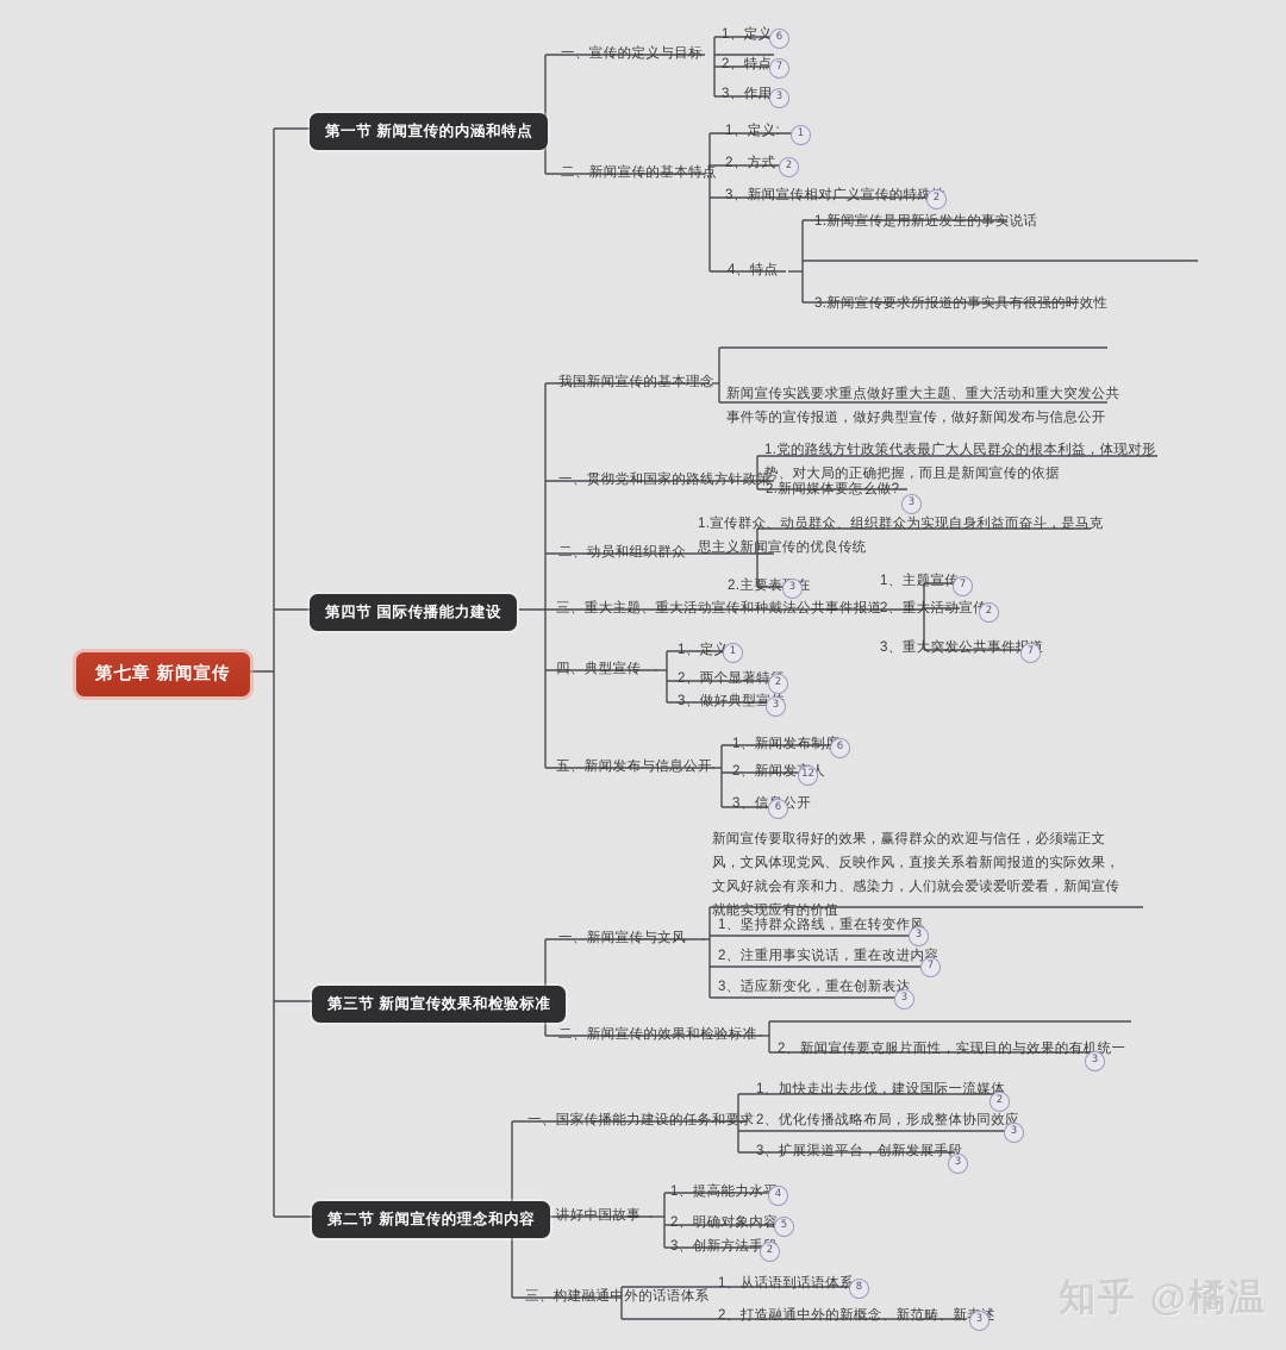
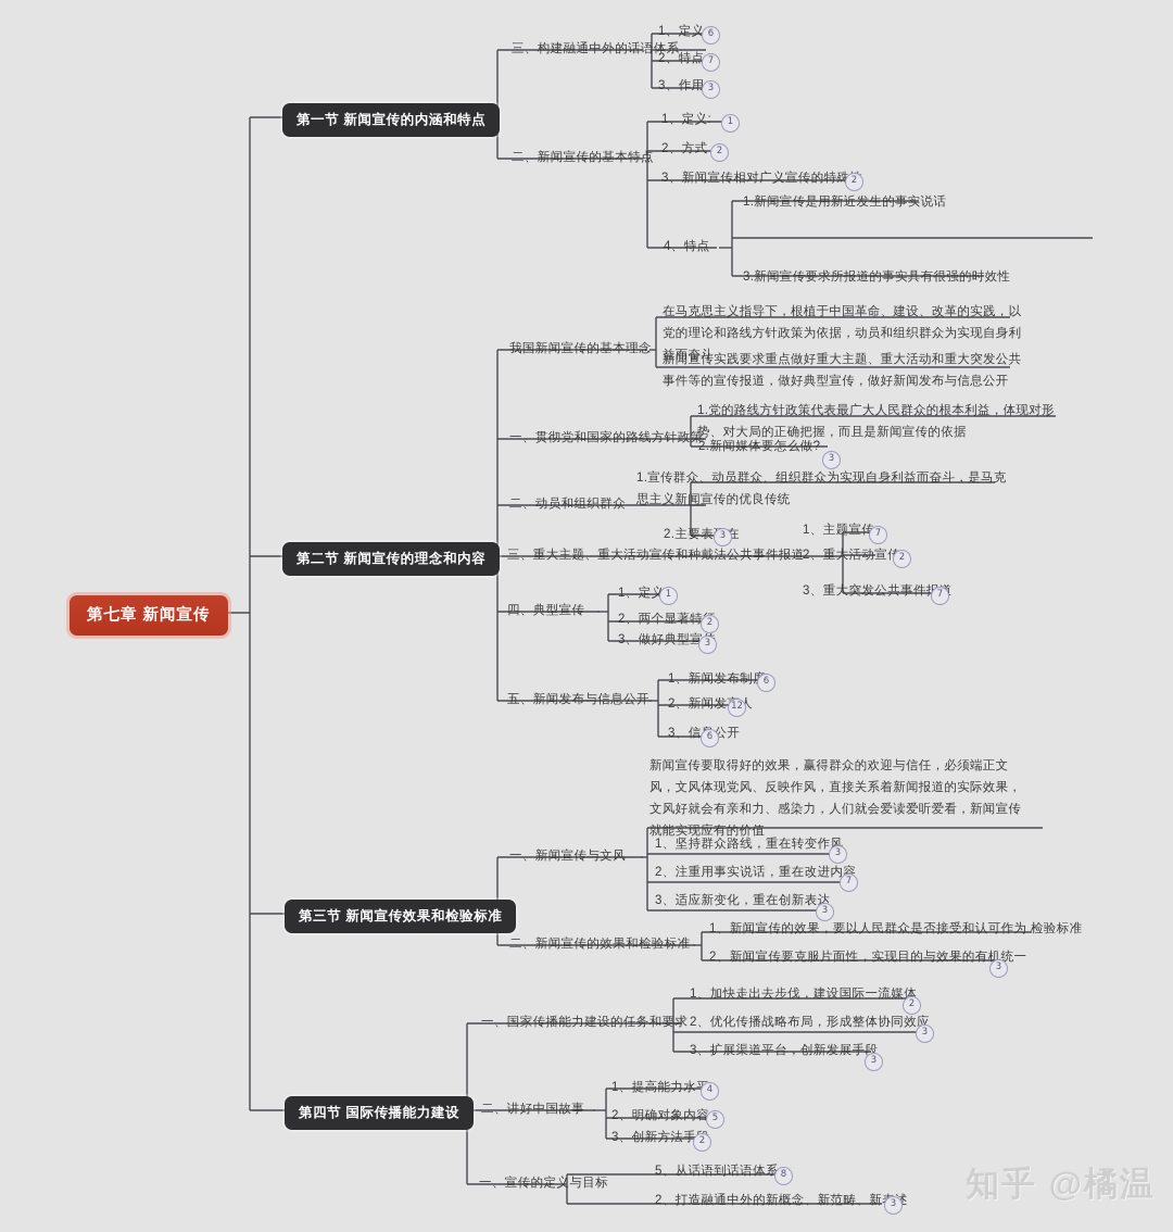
  第七章 新闻宣传
  第一节 新闻宣传的内涵和特点
- 一、宣传的定义与目标
+ 三、构建融通中外的话语体系
  二、新闻宣传的基本特点
  1、定义
  6
  2、特点
  7
  3、作用
  3
  1、定义:
  1
  2、方式
  2
  3、新闻宣传相对广义宣传的特殊
  2
  4、特点
  1.新闻宣传是用新近发生的事实说话
  3.新闻宣传要求所报道的事实具有很强的时效性
- 第四节 国际传播能力建设
+ 第二节 新闻宣传的理念和内容
  我国新闻宣传的基本理念
+ 在马克思主义指导下，根植于中国革命、建设、改革的实践，以党的理论和路线方针政策为依据，动员和组织群众为实现自身利益而奋斗
  新闻宣传实践要求重点做好重大主题、重大活动和重大突发公共事件等的宣传报道，做好典型宣传，做好新闻发布与信息公开
  一、贯彻党和国家的路线方针政策
  1.党的路线方针政策代表最广大人民群众的根本利益，体现对形势、对大局的正确把握，而且是新闻宣传的依据
  2.新闻媒体要怎么做?
  3
  二、动员和组织群众
  1.宣传群众、动员群众、组织群众为实现自身利益而奋斗，是马克思主义新闻宣传的优良传统
  2.主要表在
  3
  三、重大主题、重大活动宣传和种戴法公共事件报道
  1、主题宣传
  7
  2、重大活动宣
  2
  3、重大突发公共事件
  7
  四、典型宣传
  1、定义
  1
  2、两个显著特
  2
  3、做好典型宣
  3
  五、新闻发布与信息公开
  1、新闻发布制
  6
  2、新闻发人
  12
  3、信公开
  6
  第三节 新闻宣传效果和检验标准
  一、新闻宣传与文风
  新闻宣传要取得好的效果，赢得群众的欢迎与信任，必须端正文风，文风体现党风、反映作风，直接关系着新闻报道的实际效果，文风好就会有亲和力、感染力，人们就会爱读爱听爱看，新闻宣传就能实现应有的价值
  1、坚持群众路线，重在转变作风
  3
  2、注重用事实说话，重在改进内容
  7
  3、适应新变化，重在创新表达
  3
  二、新闻宣传的效果和检验标准
+ 1、新闻宣传的效果，要以人民群众是否接受和认可作为 检验标准
  2、新闻宣传要克服片面性，实现目的与效果的有机统一
  3
- 第二节 新闻宣传的理念和内容
+ 第四节 国际传播能力建设
  一、国家传播能力建设的任务和要求
  1、加快走出去步伐，建设国际一流媒体
  2
  2、优化传播战略布局，形成整体协同效应
  3
  3、扩展渠道平台，创新发展手段
  3
  二、讲好中国故事
  1、提高能力水
  4
  2、明确对象内容
  5
  3、创新方法手
  2
- 三、构建融通中外的话语体系
+ 一、宣传的定义与目标
- 1、从话语到话语体系
+ 5、从话语到话语体系
  8
  2、打造融通中外的新概念、新范畴、新
  3
  知乎 @橘温
